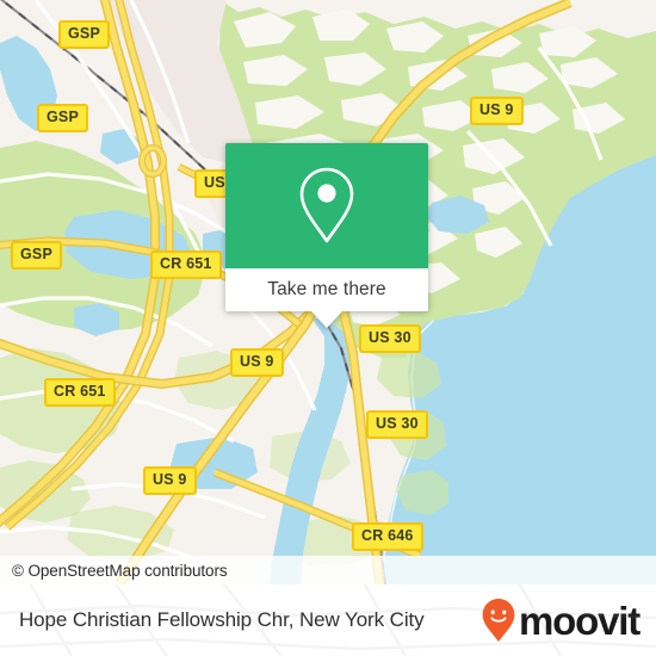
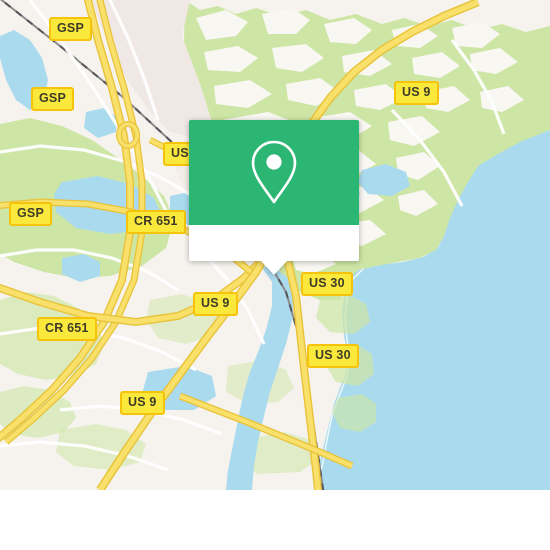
  GSP
  GSP
  US 9
  US
  GSP
  CR 651
  US 30
  US 9
  CR 651
  US 30
  US 9
- CR 646
- Take me there
- © OpenStreetMap contributors
- Hope Christian Fellowship Chr, New York City
- moovit
